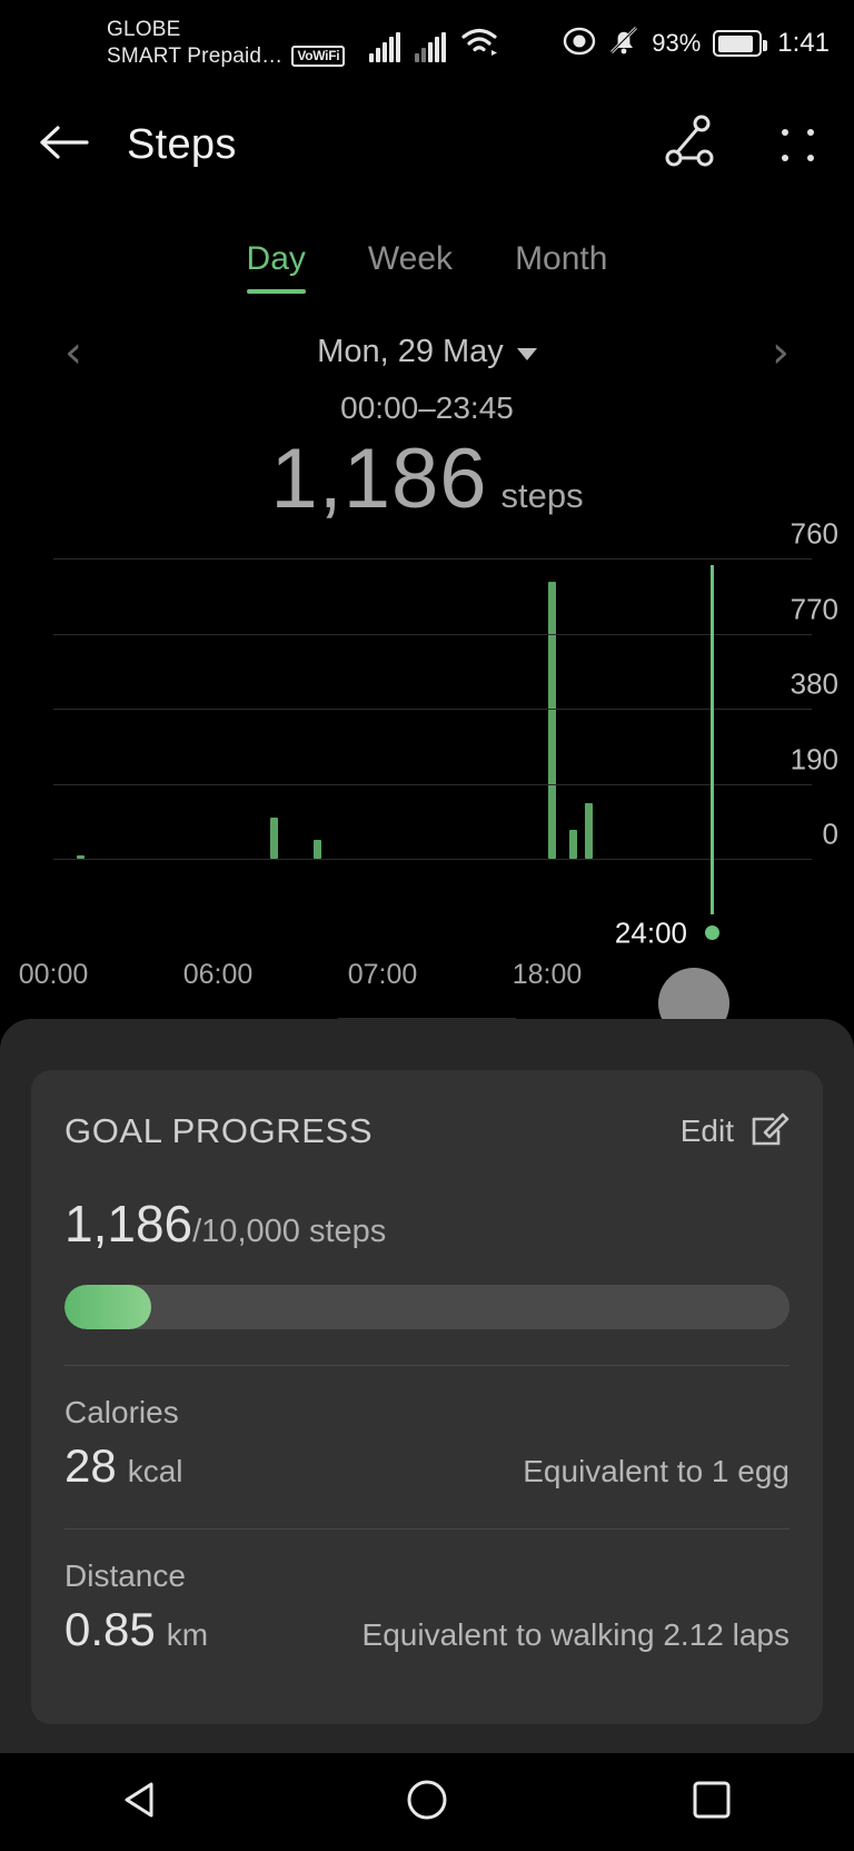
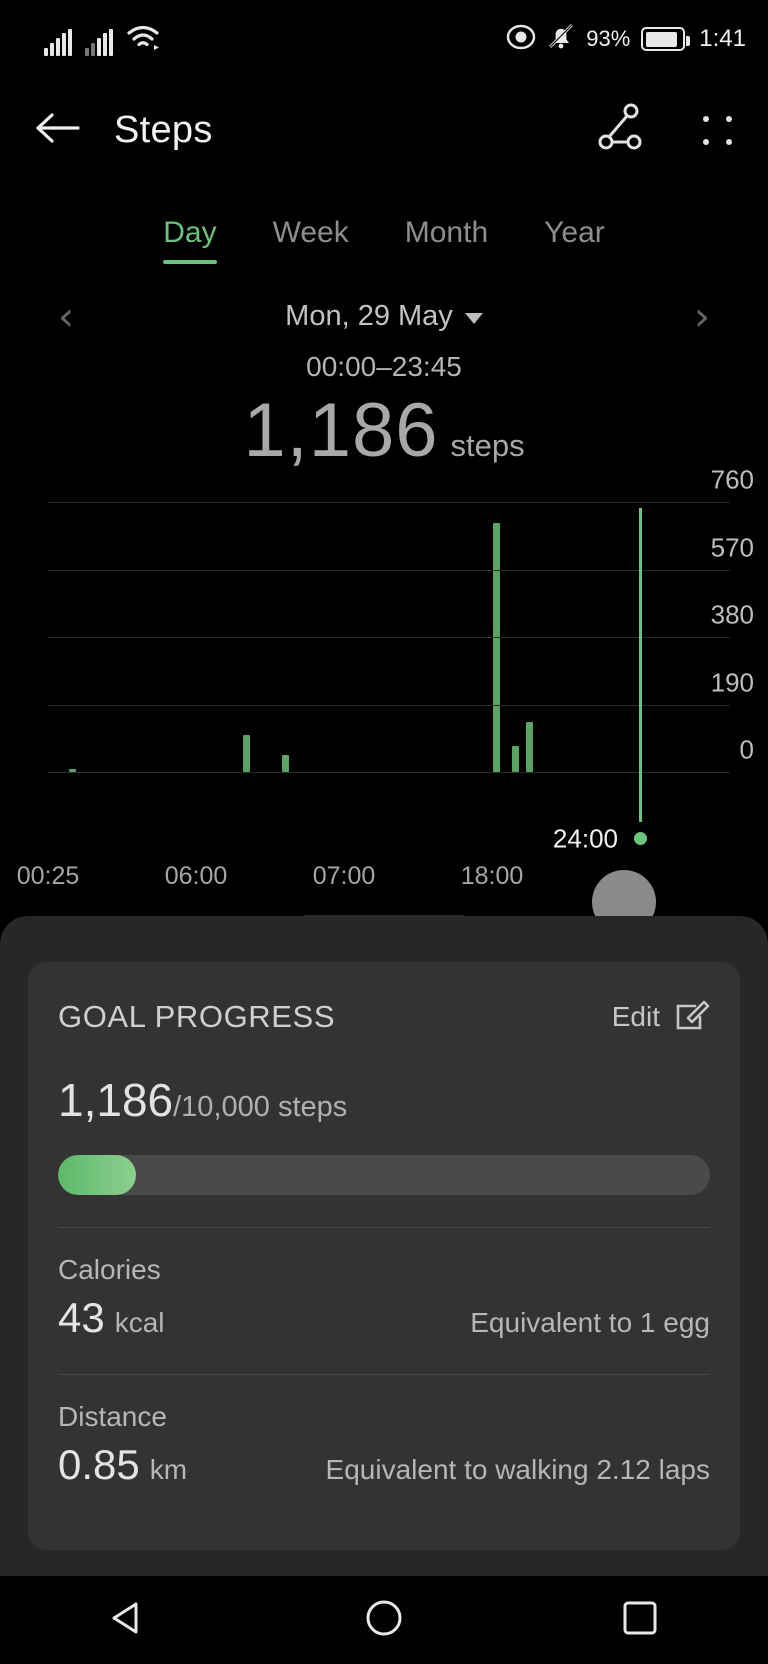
- GLOBE
- SMART Prepaid…
- VoWiFi
  93%
  1:41
  Steps
  Day
  Week
  Month
+ Year
  ‹
  Mon, 29 May
  ›
  00:00–23:45
  1,186
  steps
  24:00
  760
- 770
+ 570
  380
  190
  0
- 00:00
+ 00:25
  06:00
  07:00
  18:00
  GOAL PROGRESS
  Edit
  1,186
  /10,000 steps
  Calories
- 28
+ 43
  kcal
  Equivalent to 1 egg
  Distance
  0.85
  km
  Equivalent to walking 2.12 laps
